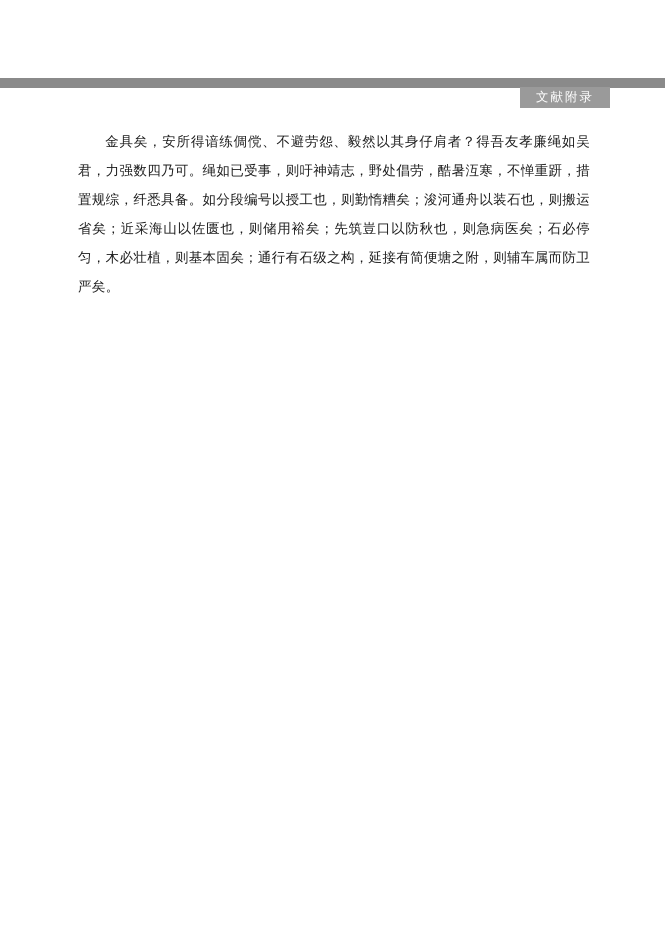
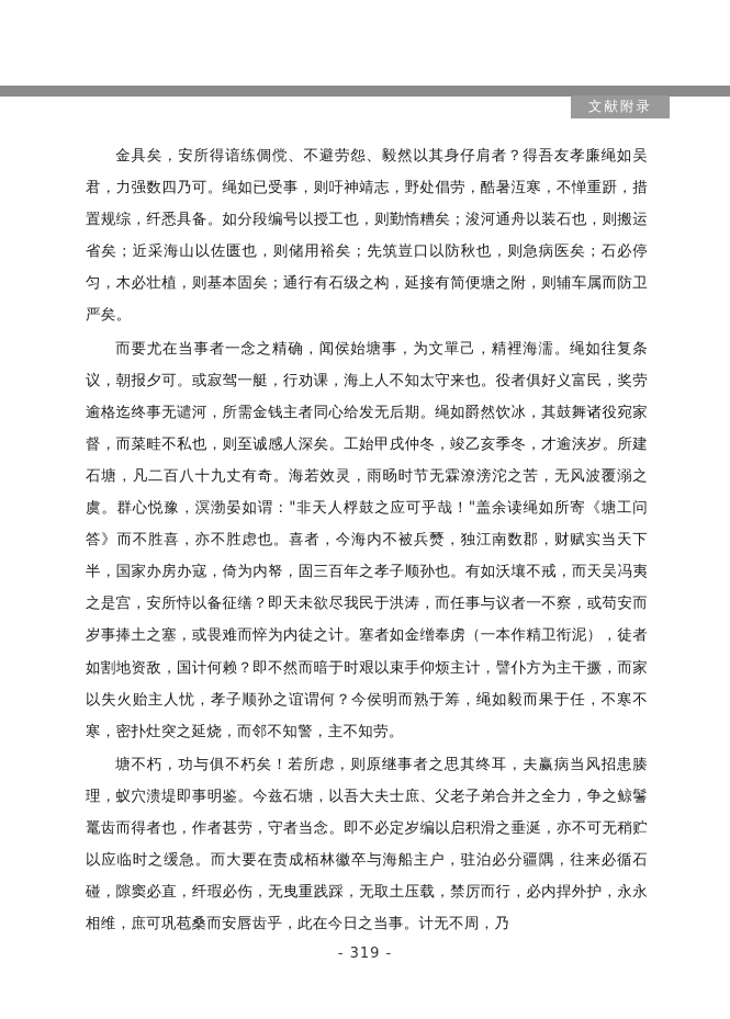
  文献附录
  金具矣，安所得谙练倜傥、不避劳怨、毅然以其身仔肩者？得吾友孝廉绳如吴君，力强数四乃可。绳如已受事，则吁神靖志，野处倡劳，酷暑沍寒，不惮重趼，措置规综，纤悉具备。如分段编号以授工也，则勤惰糟矣；浚河通舟以装石也，则搬运省矣；近采海山以佐匮也，则储用裕矣；先筑豈口以防秋也，则急病医矣；石必停匀，木必壮植，则基本固矣；通行有石级之构，延接有简便塘之附，则辅车属而防卫严矣。
+ 而要尤在当事者一念之精确，闻侯始塘事，为文單己，精裡海濡。绳如往复条议，朝报夕可。或寂驾一艇，行劝课，海上人不知太守来也。役者俱好义富民，奖劳逾格迄终事无谴河，所需金钱主者同心给发无后期。绳如爵然饮冰，其鼓舞诸役宛家督，而菜畦不私也，则至诚感人深矣。工始甲戌仲冬，竣乙亥季冬，才逾浃岁。所建石塘，凡二百八十九丈有奇。海若效灵，雨旸时节无霖潦滂沱之苦，无风波覆溺之虞。群心悦豫，溟渤晏如谓："非天人桴鼓之应可乎哉！"盖余读绳如所寄《塘工问答》而不胜喜，亦不胜虑也。喜者，今海内不被兵燹，独江南数郡，财赋实当天下半，国家办房办寇，倚为内帑，固三百年之孝子顺孙也。有如沃壤不戒，而天吴冯夷之是宫，安所恃以备征缮？即天未欲尽我民于洪涛，而任事与议者一不察，或苟安而岁事捧土之塞，或畏难而悴为内徒之计。塞者如金缯奉虏（一本作精卫衔泥），徒者如割地资敌，国计何赖？即不然而暗于时艰以束手仰烦主计，譬仆方为主干撅，而家以失火贻主人忧，孝子顺孙之谊谓何？今侯明而熟于筹，绳如毅而果于任，不寒不寒，密扑灶突之延烧，而邻不知警，主不知劳。
+ 塘不朽，功与俱不朽矣！若所虑，则原继事者之思其终耳，夫赢病当风招患腠理，蚁穴溃堤即事明鉴。今兹石塘，以吾大夫士庶、父老子弟合并之全力，争之鲸鬐鼍齿而得者也，作者甚劳，守者当念。即不必定岁编以启积滑之垂涎，亦不可无稍贮以应临时之缓急。而大要在责成栢林徽卒与海船主户，驻泊必分疆隅，往来必循石碰，隙窦必直，纤瑕必伤，无曳重践踩，无取土压载，禁厉而行，必内捍外护，永永相维，庶可巩苞桑而安唇齿乎，此在今日之当事。计无不周，乃
+ - 319 -
